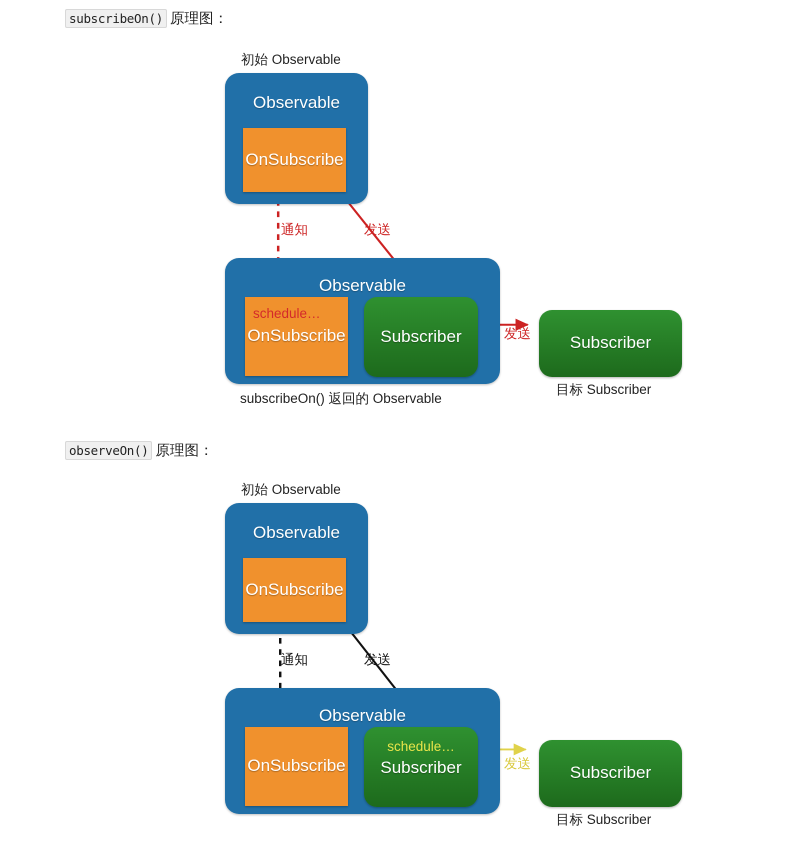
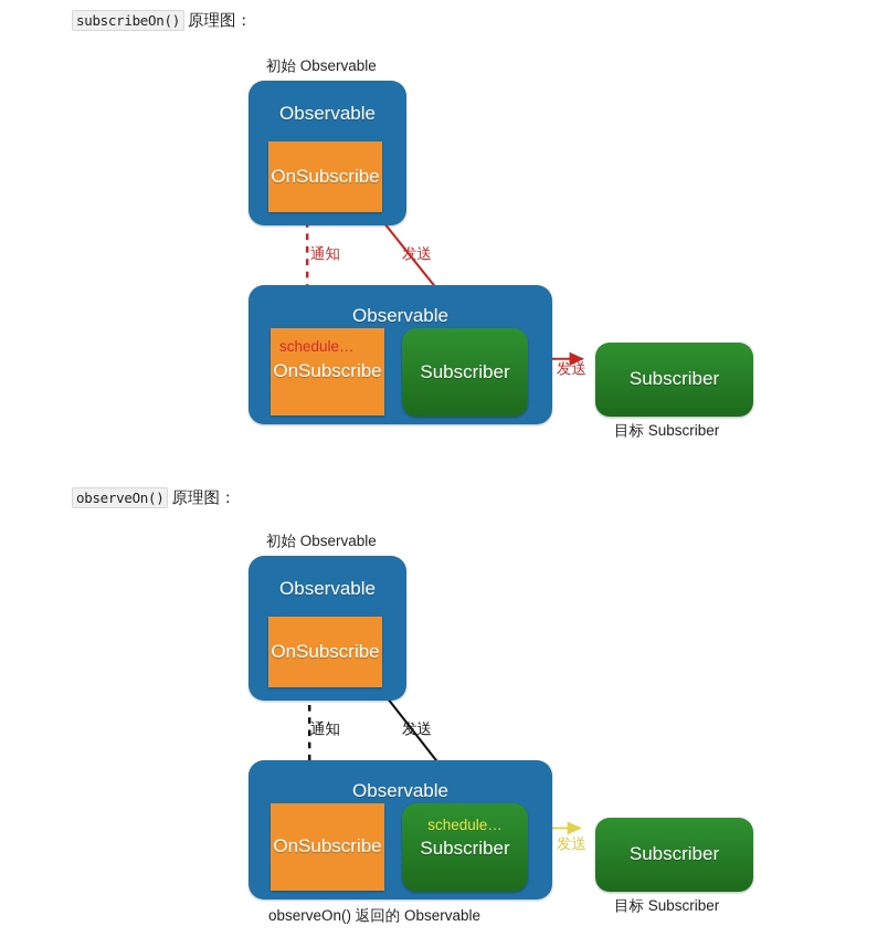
  subscribeOn() 原理图：
  初始 Observable
  Observable
  OnSubscribe
  通知
  发送
  Observable
  schedule…
  OnSubscribe
  Subscriber
  发送
  Subscriber
  目标 Subscriber
- subscribeOn() 返回的 Observable
  observeOn() 原理图：
  初始 Observable
  Observable
  OnSubscribe
  通知
  发送
  Observable
  OnSubscribe
  schedule…
  Subscriber
  发送
  Subscriber
  目标 Subscriber
+ observeOn() 返回的 Observable
